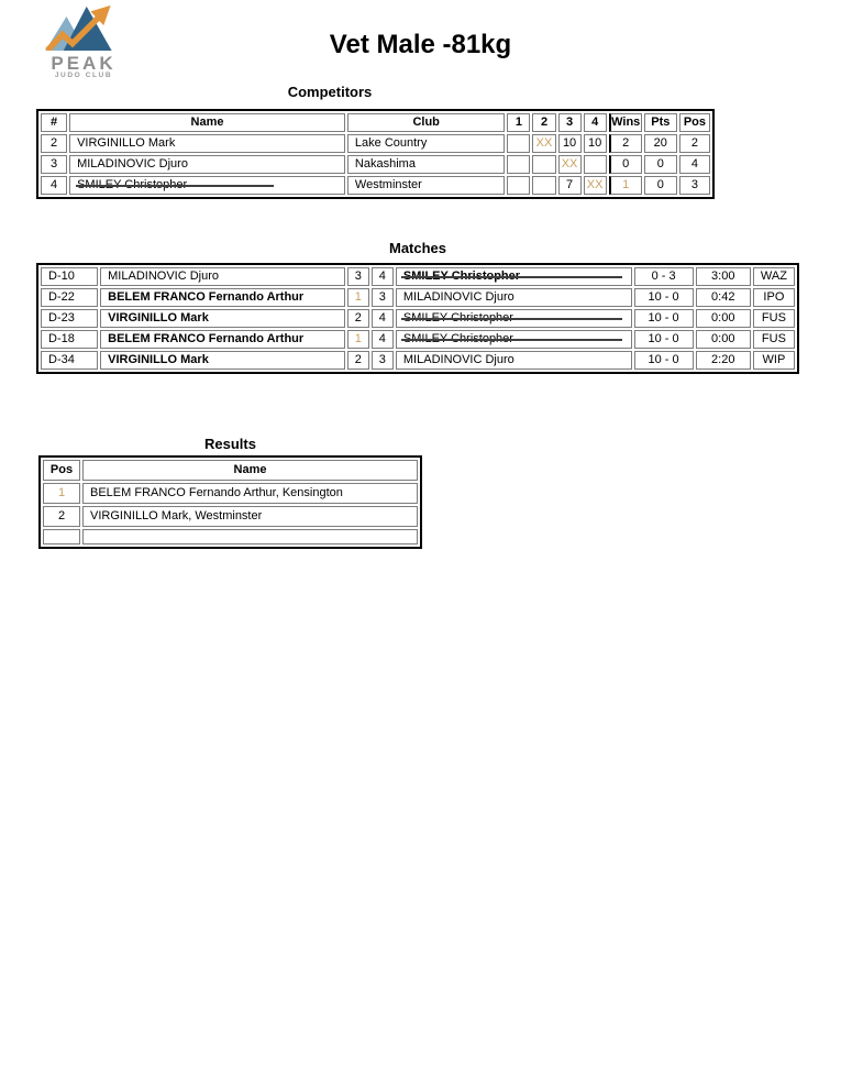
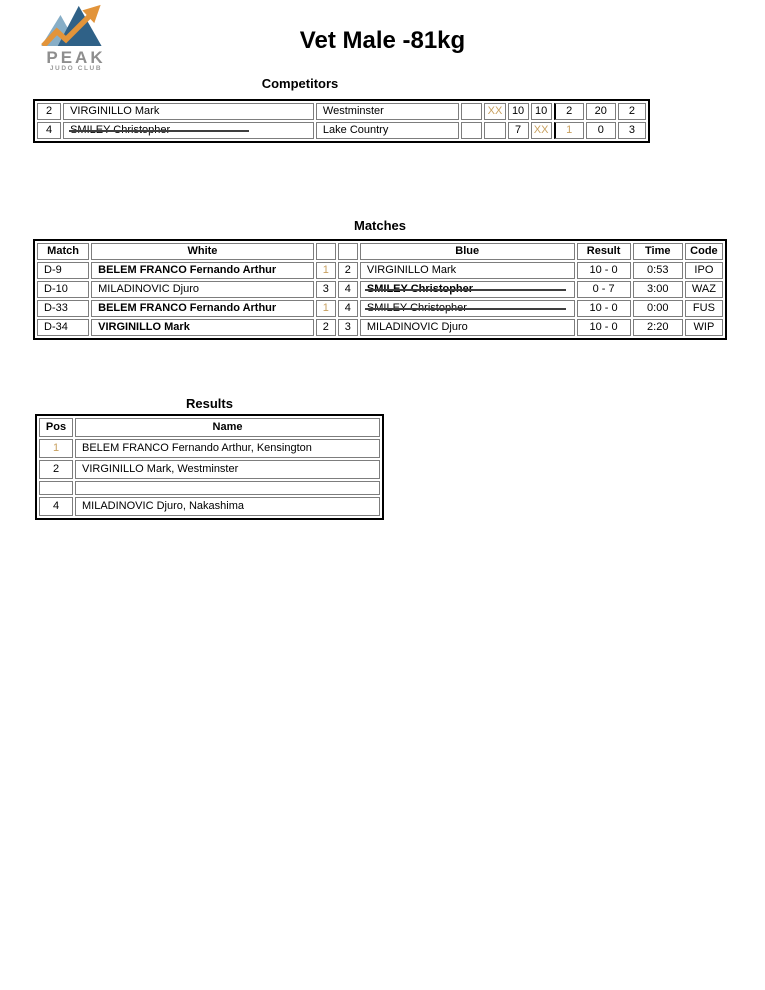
  PEAK
  Vet Male -81kg
  Competitors
- #	Name	Club	1	2	3	4	Wins	Pts	Pos
- 2	VIRGINILLO Mark	Lake Country		XX	10	10	2	20	2
+ 2	VIRGINILLO Mark	Westminster		XX	10	10	2	20	2
- 3	MILADINOVIC Djuro	Nakashima			XX		0	0	4
- 4	SMILEY Christopher	Westminster			7	XX	1	0	3
+ 4	SMILEY Christopher	Lake Country			7	XX	1	0	3
  Matches
+ Match	White			Blue	Result	Time	Code
+ D-9	BELEM FRANCO Fernando Arthur	1	2	VIRGINILLO Mark	10 - 0	0:53	IPO
- D-10	MILADINOVIC Djuro	3	4	SMILEY Christopher	0 - 3	3:00	WAZ
+ D-10	MILADINOVIC Djuro	3	4	SMILEY Christopher	0 - 7	3:00	WAZ
- D-22	BELEM FRANCO Fernando Arthur	1	3	MILADINOVIC Djuro	10 - 0	0:42	IPO
- D-23	VIRGINILLO Mark	2	4	SMILEY Christopher	10 - 0	0:00	FUS
- D-18	BELEM FRANCO Fernando Arthur	1	4	SMILEY Christopher	10 - 0	0:00	FUS
+ D-33	BELEM FRANCO Fernando Arthur	1	4	SMILEY Christopher	10 - 0	0:00	FUS
  D-34	VIRGINILLO Mark	2	3	MILADINOVIC Djuro	10 - 0	2:20	WIP
  Results
  Pos	Name
  1	BELEM FRANCO Fernando Arthur, Kensington
  2	VIRGINILLO Mark, Westminster
+ 4	MILADINOVIC Djuro, Nakashima
